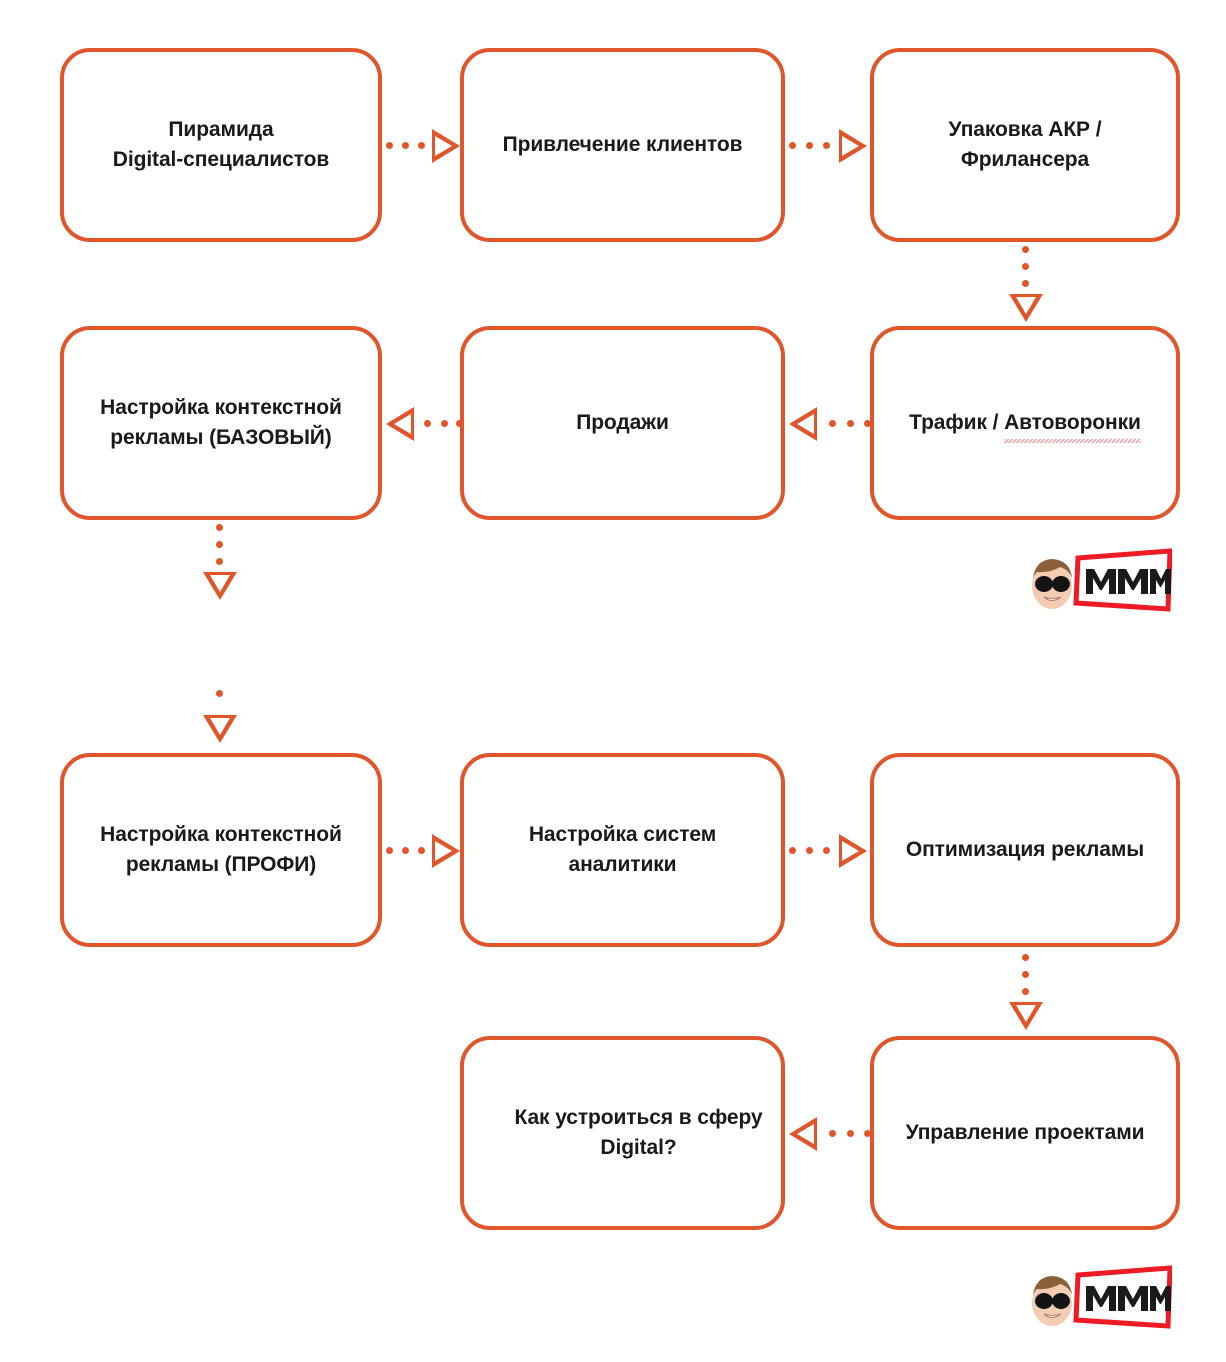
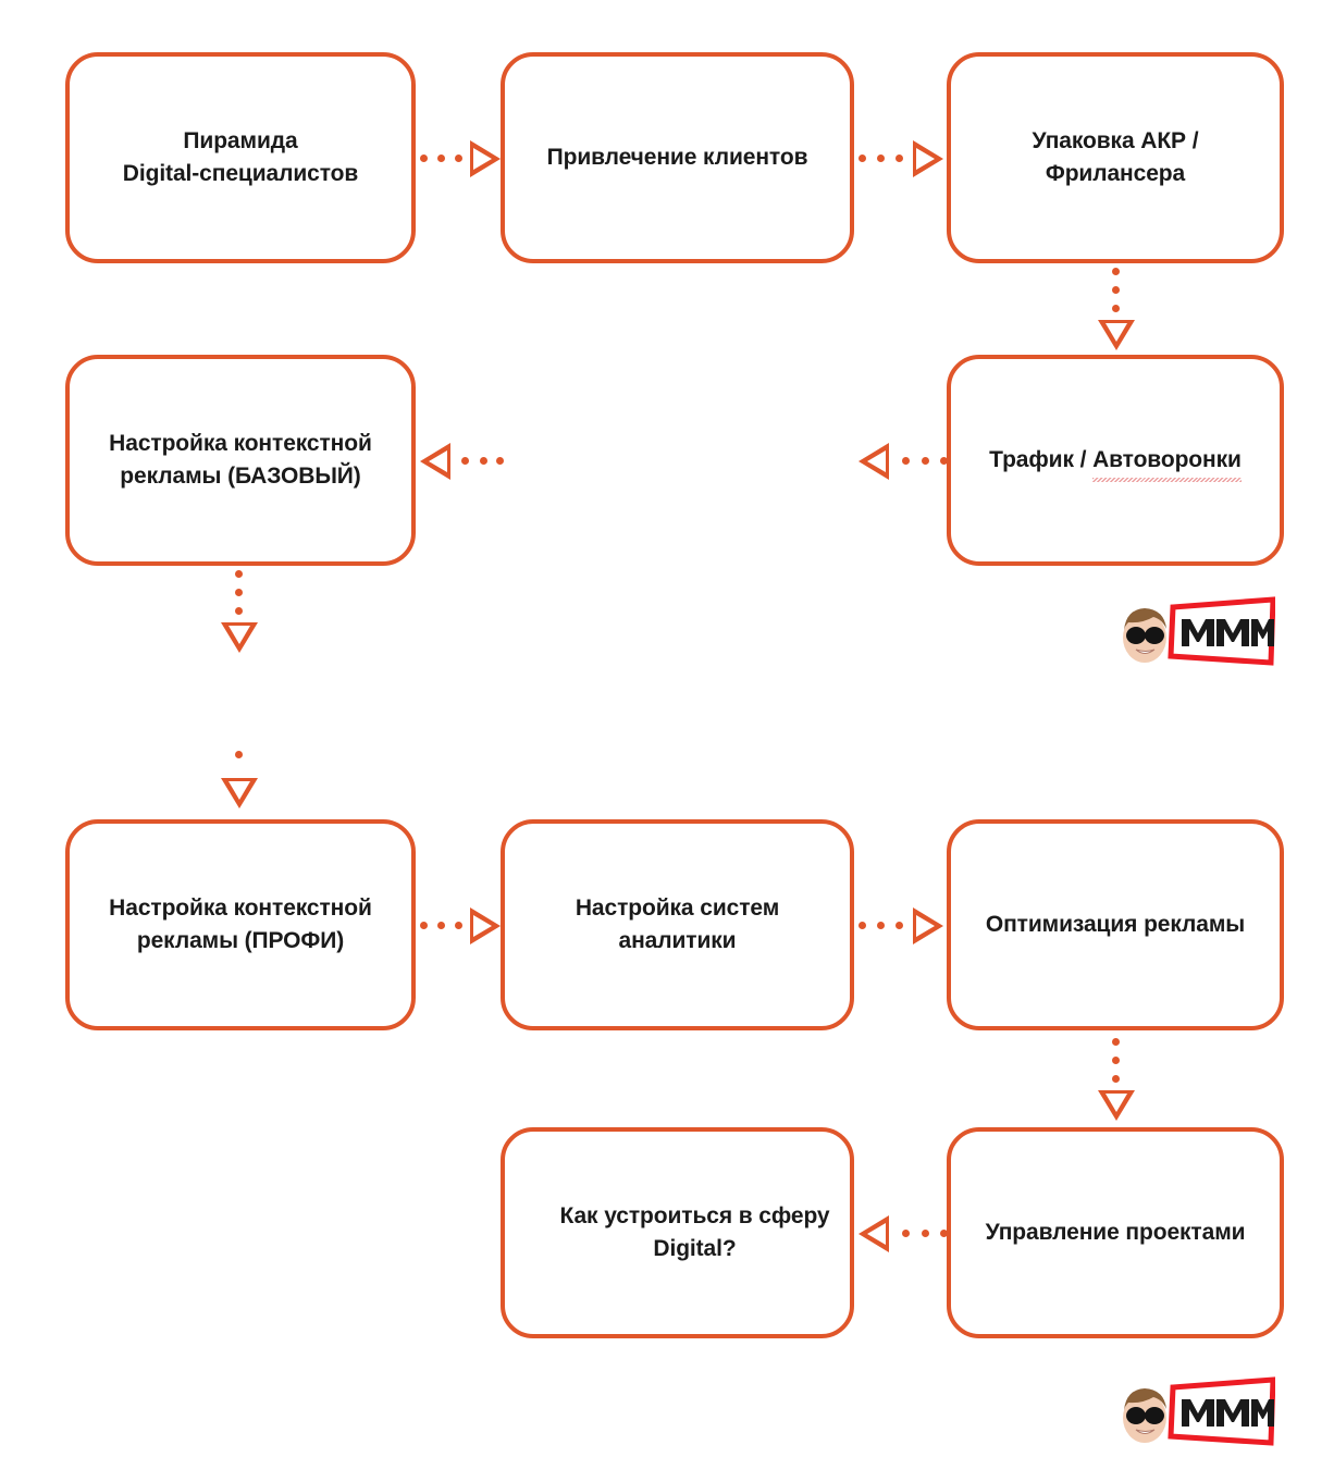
  Пирамида
  Digital-специалистов
  Привлечение клиентов
  Упаковка АКР /
  Фрилансера
  Настройка контекстной
  рекламы (БАЗОВЫЙ)
- Продажи
  Трафик / Автоворонки
  Настройка контекстной
  рекламы (ПРОФИ)
  Настройка систем
  аналитики
  Оптимизация рекламы
  Как устроиться в сферу
  Digital?
  Управление проектами
